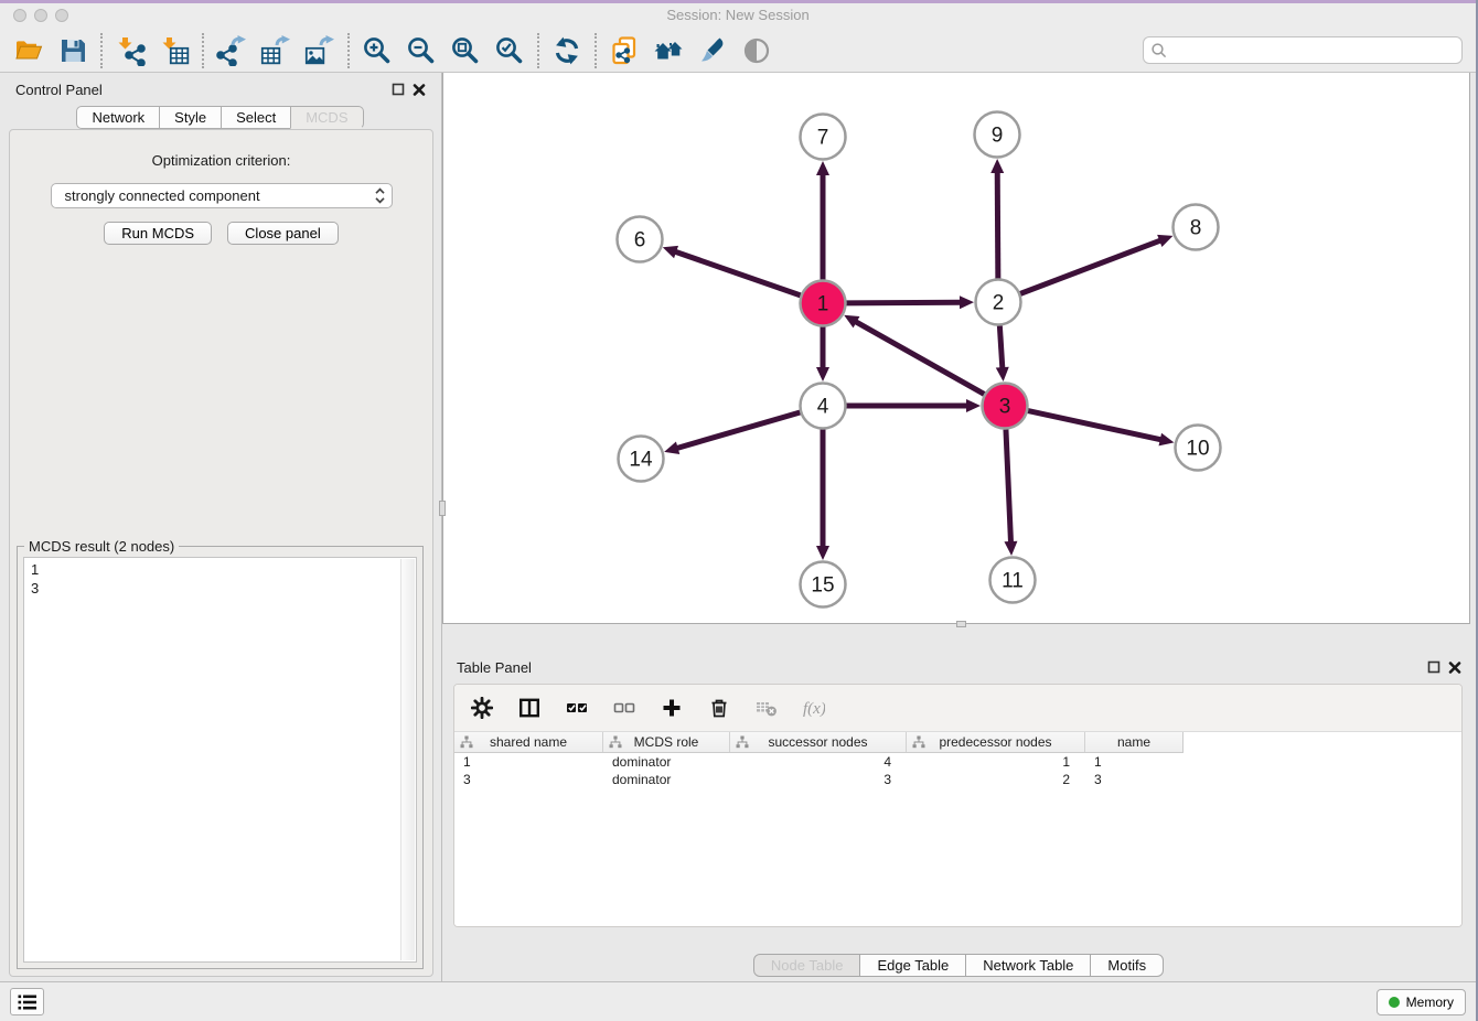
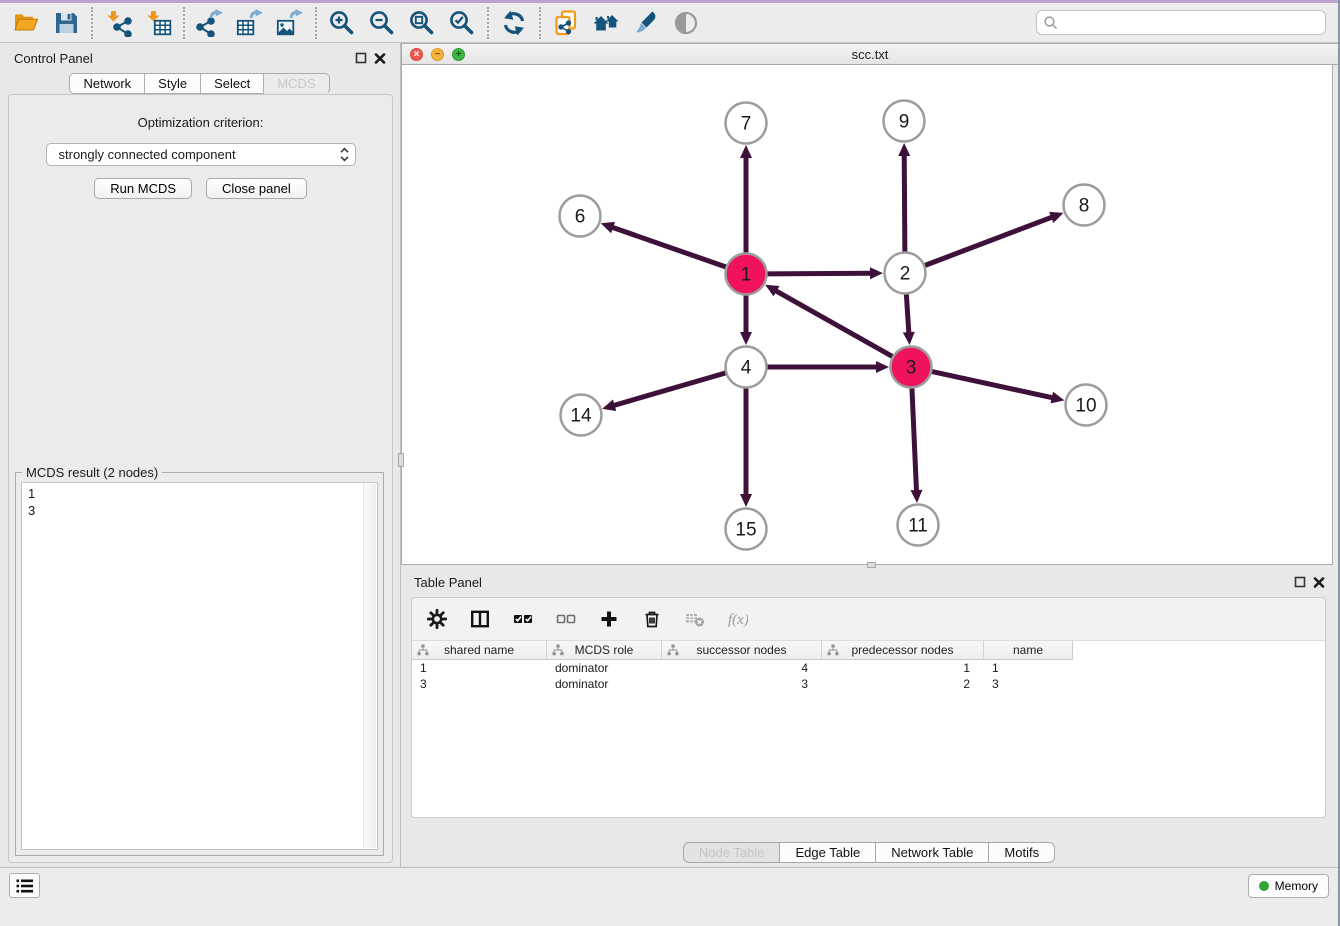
- Session: New Session
  Control Panel
  Network
  Style
  Select
  MCDS
  Optimization criterion:
  strongly connected component
  Run MCDS
  Close panel
  MCDS result (2 nodes)
  1
  3
+ scc.txt
+ ×
+ −
+ +
  7
  9
  6
  8
  1
  2
  4
  3
  14
  10
  15
  11
  Table Panel
  f(x)
  shared name
  MCDS role
  successor nodes
  predecessor nodes
  name
  1
  dominator
  4
  1
  1
  3
  dominator
  3
  2
  3
  Node Table
  Edge Table
  Network Table
  Motifs
  Memory
